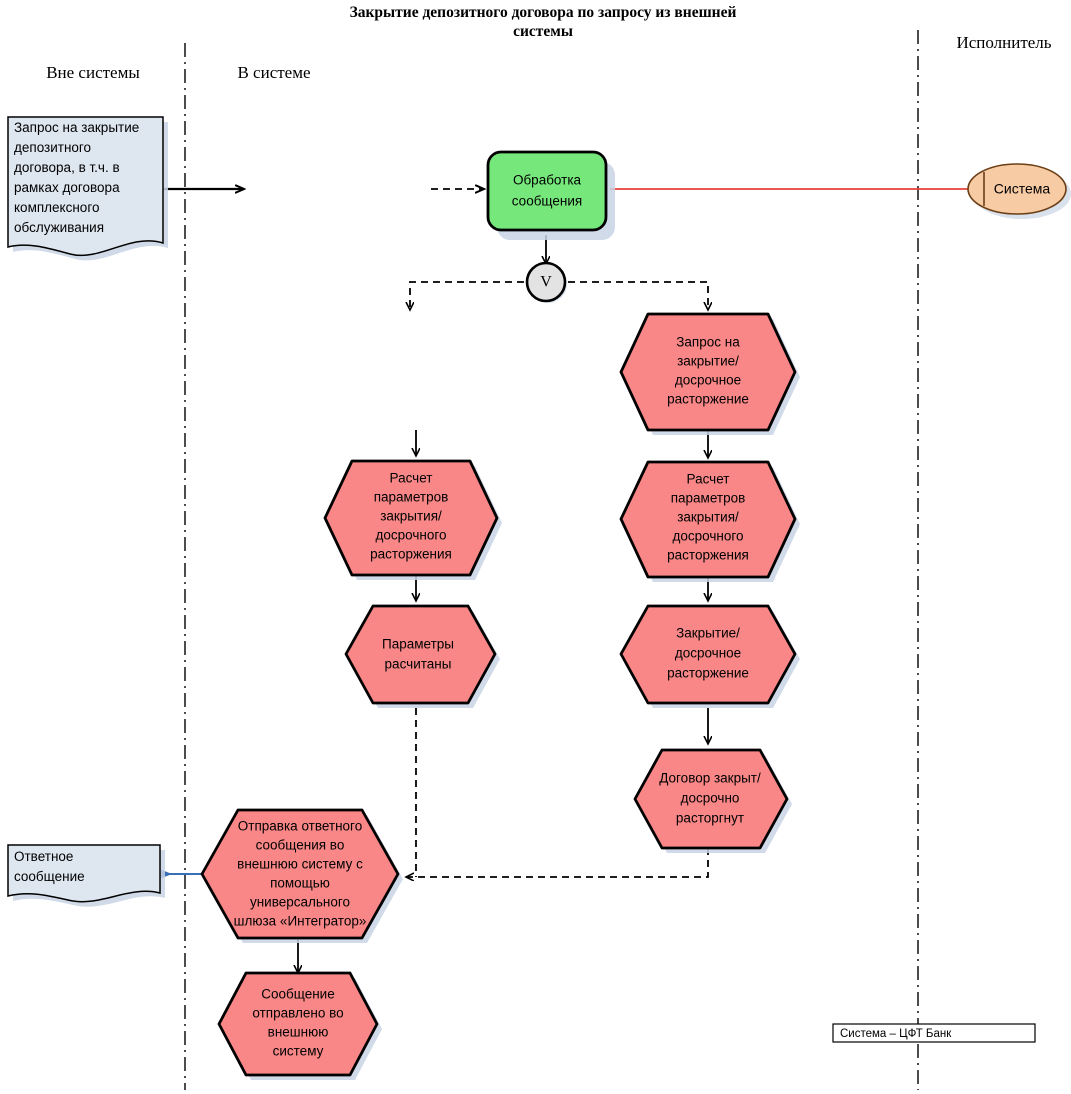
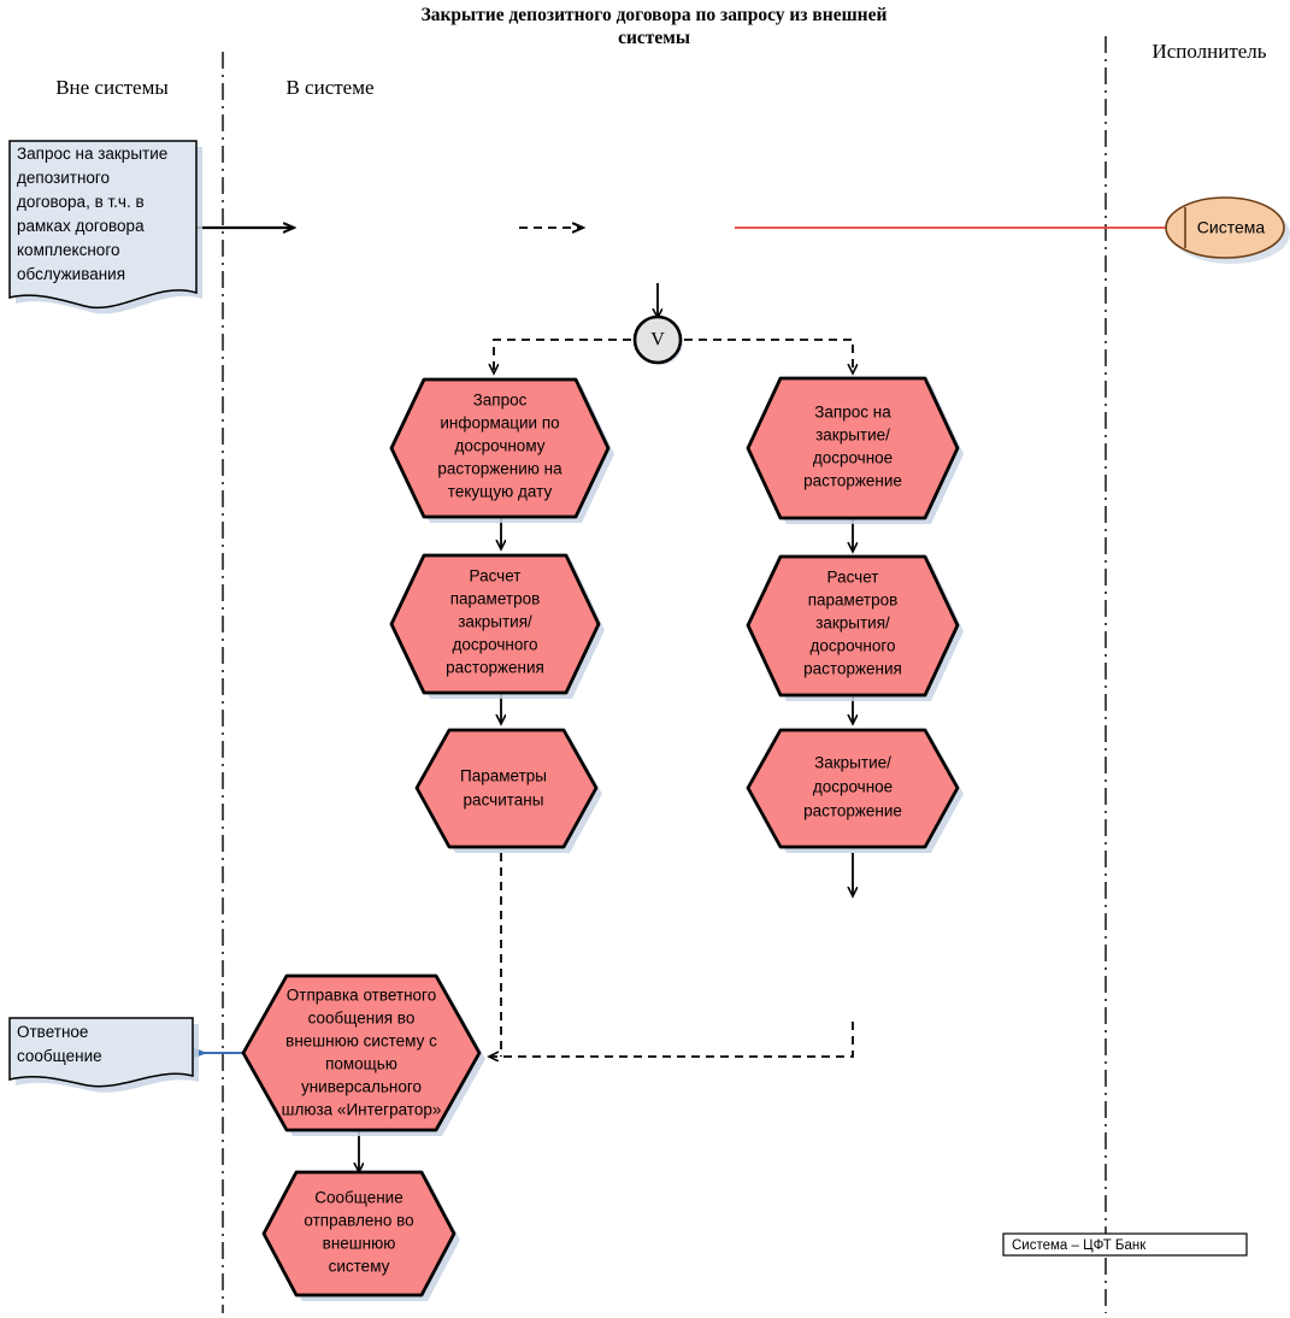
  Закрытие депозитного договора по запросу из внешней
  системы
  Вне системы
  В системе
  Исполнитель
  Запрос на закрытие
  депозитного
  договора, в т.ч. в
  рамках договора
  комплексного
  обслуживания
- Обработка
- сообщения
  Система
  V
+ Запрос
+ информации по
+ досрочному
+ расторжению на
+ текущую дату
  Расчет
  параметров
  закрытия/
  досрочного
  расторжения
  Параметры
  расчитаны
  Запрос на
  закрытие/
  досрочное
  расторжение
  Расчет
  параметров
  закрытия/
  досрочного
  расторжения
  Закрытие/
  досрочное
  расторжение
- Договор закрыт/
- досрочно
- расторгнут
  Отправка ответного
  сообщения во
  внешнюю систему с
  помощью
  универсального
  шлюза «Интегратор»
  Ответное
  сообщение
  Сообщение
  отправлено во
  внешнюю
  систему
  Система – ЦФТ Банк
